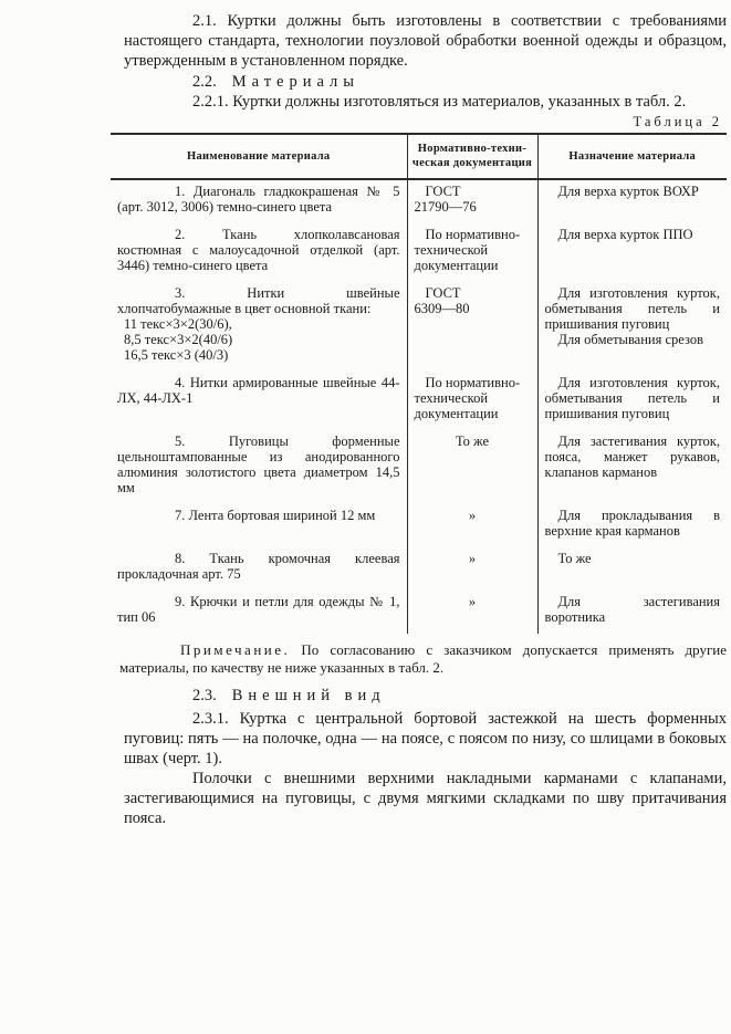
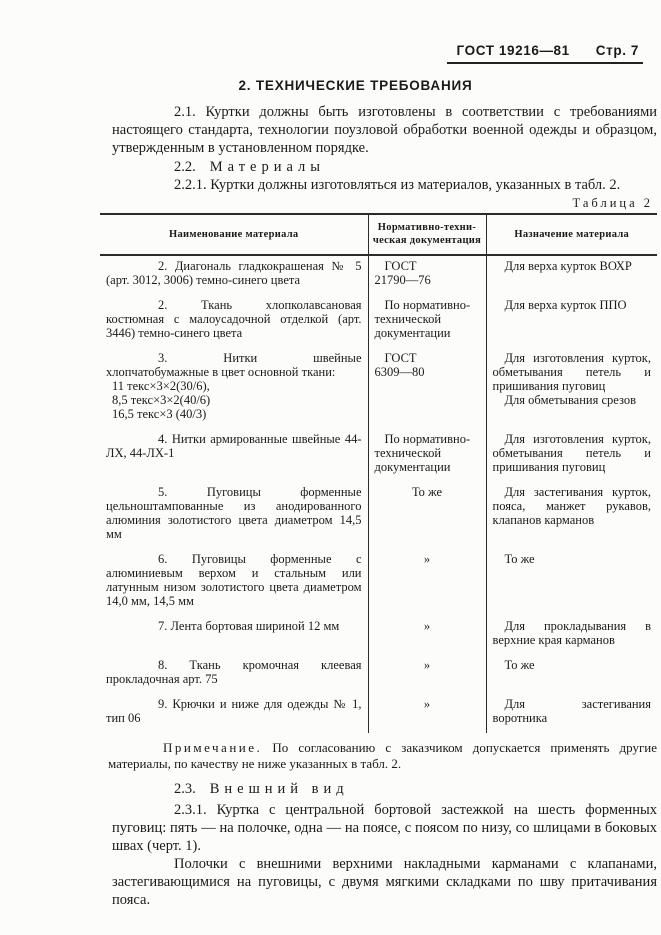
+ ГОСТ 19216—81
+ Стр. 7
+ 2. ТЕХНИЧЕСКИЕ ТРЕБОВАНИЯ
  2.1. Куртки должны быть изготовлены в соответствии с требованиями настоящего стандарта, технологии поузловой обработки военной одежды и образцом, утвержденным в установленном порядке.
  2.2. Материалы
  2.2.1. Куртки должны изготовляться из материалов, указанных в табл. 2.
  Таблица 2
  Наименование материала	Нормативно-техни- ческая документация	Назначение материала
- 1. Диагональ гладкокрашеная № 5 (арт. 3012, 3006) темно-синего цвета	ГОСТ 21790—76	Для верха курток ВОХР
+ 2. Диагональ гладкокрашеная № 5 (арт. 3012, 3006) темно-синего цвета	ГОСТ 21790—76	Для верха курток ВОХР
  2. Ткань хлопколавсановая костюмная с малоусадочной отделкой (арт. 3446) темно-синего цвета	По нормативно-технической документации	Для верха курток ППО
  3. Нитки швейные хлопчатобумажные в цвет основной ткани: 11 текс×3×2(30/6), 8,5 текс×3×2(40/6) 16,5 текс×3 (40/3)	ГОСТ 6309—80	Для изготовления курток, обметывания петель и пришивания пуговиц Для обметывания срезов
  4. Нитки армированные швейные 44-ЛХ, 44-ЛХ-1	По нормативно-технической документации	Для изготовления курток, обметывания петель и пришивания пуговиц
  5. Пуговицы форменные цельноштампованные из анодированного алюминия золотистого цвета диаметром 14,5 мм	То же	Для застегивания курток, пояса, манжет рукавов, клапанов карманов
+ 6. Пуговицы форменные с алюминиевым верхом и стальным или латунным низом золотистого цвета диаметром 14,0 мм, 14,5 мм	»	То же
  7. Лента бортовая шириной 12 мм	»	Для прокладывания в верхние края карманов
  8. Ткань кромочная клеевая прокладочная арт. 75	»	То же
- 9. Крючки и петли для одежды № 1, тип 06	»	Для застегивания воротника
+ 9. Крючки и ниже для одежды № 1, тип 06	»	Для застегивания воротника
  Примечание. По согласованию с заказчиком допускается применять другие материалы, по качеству не ниже указанных в табл. 2.
  2.3. Внешний вид
  2.3.1. Куртка с центральной бортовой застежкой на шесть форменных пуговиц: пять — на полочке, одна — на поясе, с поясом по низу, со шлицами в боковых швах (черт. 1).
  Полочки с внешними верхними накладными карманами с клапанами, застегивающимися на пуговицы, с двумя мягкими складками по шву притачивания пояса.
